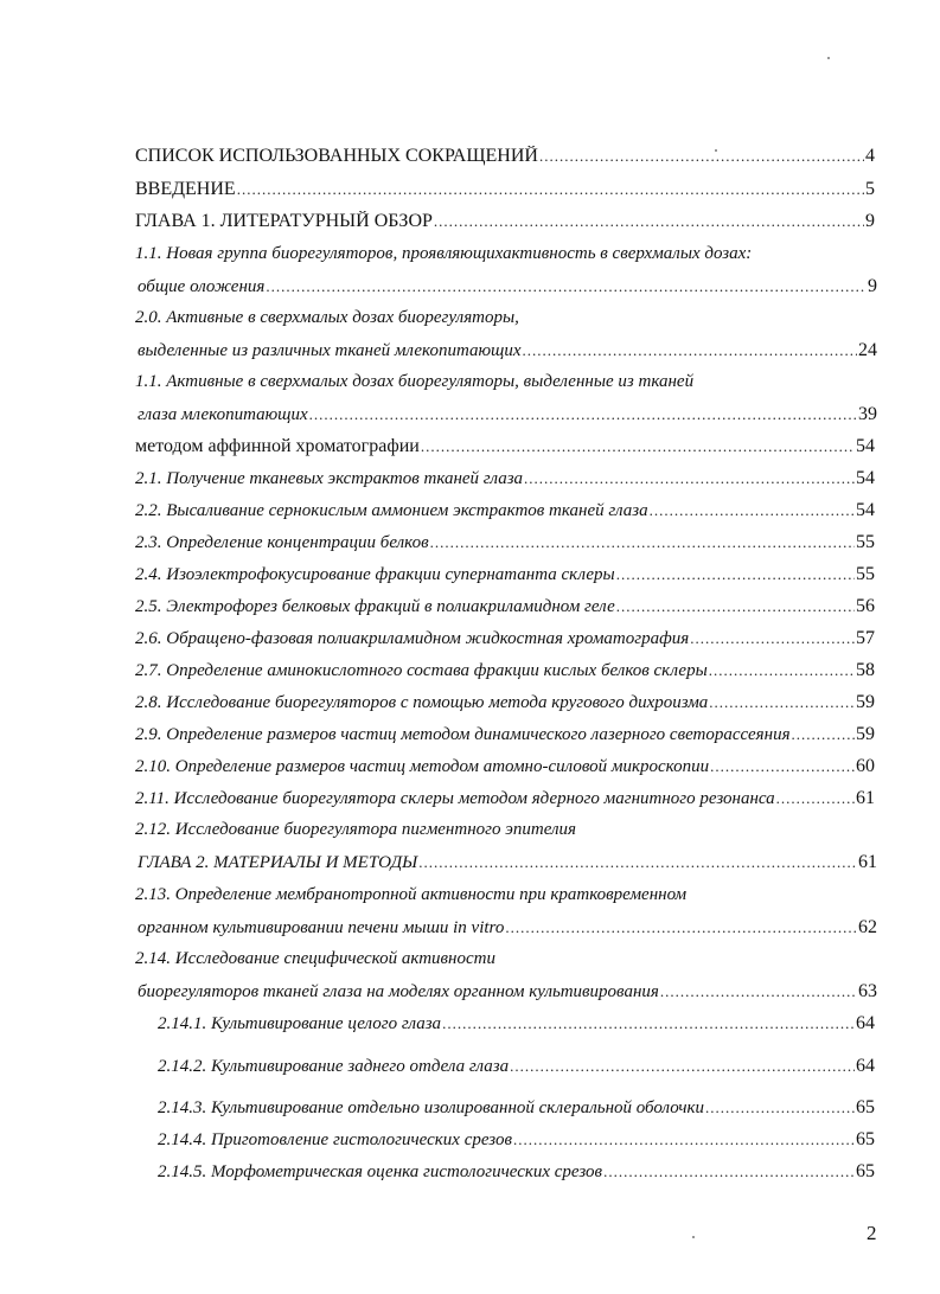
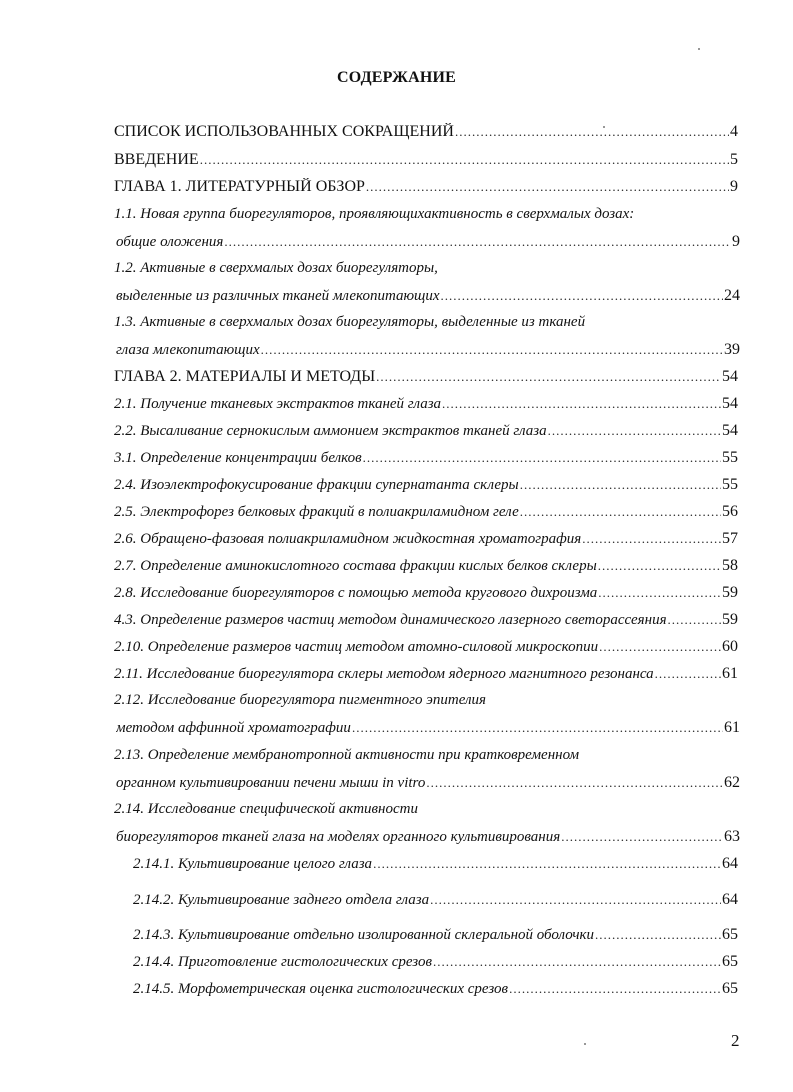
+ СОДЕРЖАНИЕ
  СПИСОК ИСПОЛЬЗОВАННЫХ СОКРАЩЕНИЙ
  4
  ВВЕДЕНИЕ
  5
  ГЛАВА 1. ЛИТЕРАТУРНЫЙ ОБЗОР
  9
  1.1. Новая группа биорегуляторов, проявляющихактивность в сверхмалых дозах:
  общие оложения
  9
- 2.0. Активные в сверхмалых дозах биорегуляторы,
+ 1.2. Активные в сверхмалых дозах биорегуляторы,
  выделенные из различных тканей млекопитающих
  24
- 1.1. Активные в сверхмалых дозах биорегуляторы, выделенные из тканей
+ 1.3. Активные в сверхмалых дозах биорегуляторы, выделенные из тканей
  глаза млекопитающих
  39
- методом аффинной хроматографии
+ ГЛАВА 2. МАТЕРИАЛЫ И МЕТОДЫ
  54
  2.1. Получение тканевых экстрактов тканей глаза
  54
  2.2. Высаливание сернокислым аммонием экстрактов тканей глаза
  54
- 2.3. Определение концентрации белков
+ 3.1. Определение концентрации белков
  55
  2.4. Изоэлектрофокусирование фракции супернатанта склеры
  55
  2.5. Электрофорез белковых фракций в полиакриламидном геле
  56
  2.6. Обращено-фазовая полиакриламидном жидкостная хроматография
  57
  2.7. Определение аминокислотного состава фракции кислых белков склеры
  58
  2.8. Исследование биорегуляторов с помощью метода кругового дихроизма
  59
- 2.9. Определение размеров частиц методом динамического лазерного светорассеяния
+ 4.3. Определение размеров частиц методом динамического лазерного светорассеяния
  59
  2.10. Определение размеров частиц методом атомно-силовой микроскопии
  60
  2.11. Исследование биорегулятора склеры методом ядерного магнитного резонанса
  61
  2.12. Исследование биорегулятора пигментного эпителия
- ГЛАВА 2. МАТЕРИАЛЫ И МЕТОДЫ
+ методом аффинной хроматографии
  61
  2.13. Определение мембранотропной активности при кратковременном
  органном культивировании печени мыши in vitro
  62
  2.14. Исследование специфической активности
- биорегуляторов тканей глаза на моделях органном культивирования
+ биорегуляторов тканей глаза на моделях органного культивирования
  63
  2.14.1. Культивирование целого глаза
  64
  2.14.2. Культивирование заднего отдела глаза
  64
  2.14.3. Культивирование отдельно изолированной склеральной оболочки
  65
  2.14.4. Приготовление гистологических срезов
  65
  2.14.5. Морфометрическая оценка гистологических срезов
  65
  2
